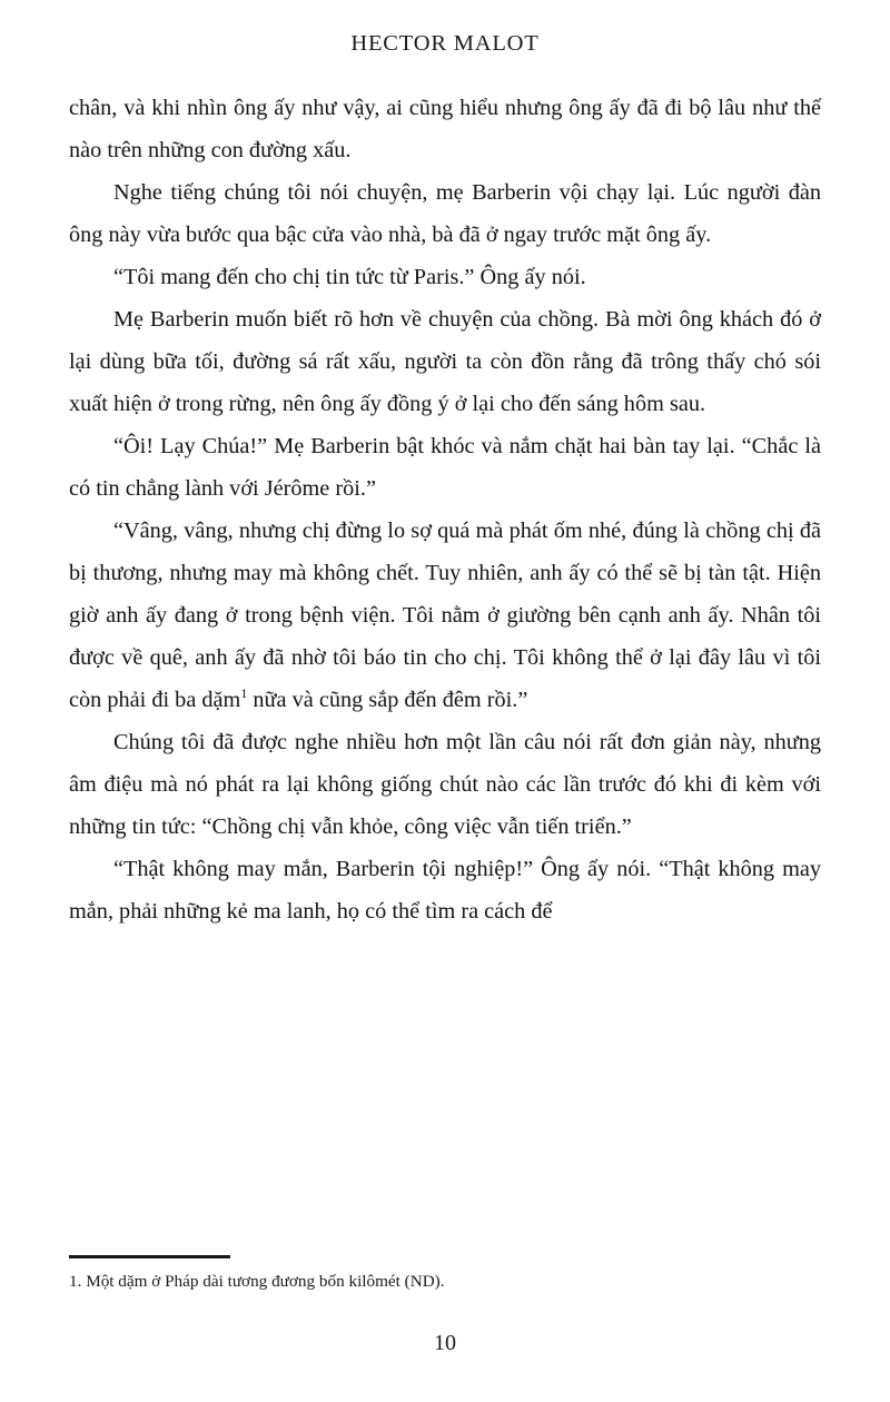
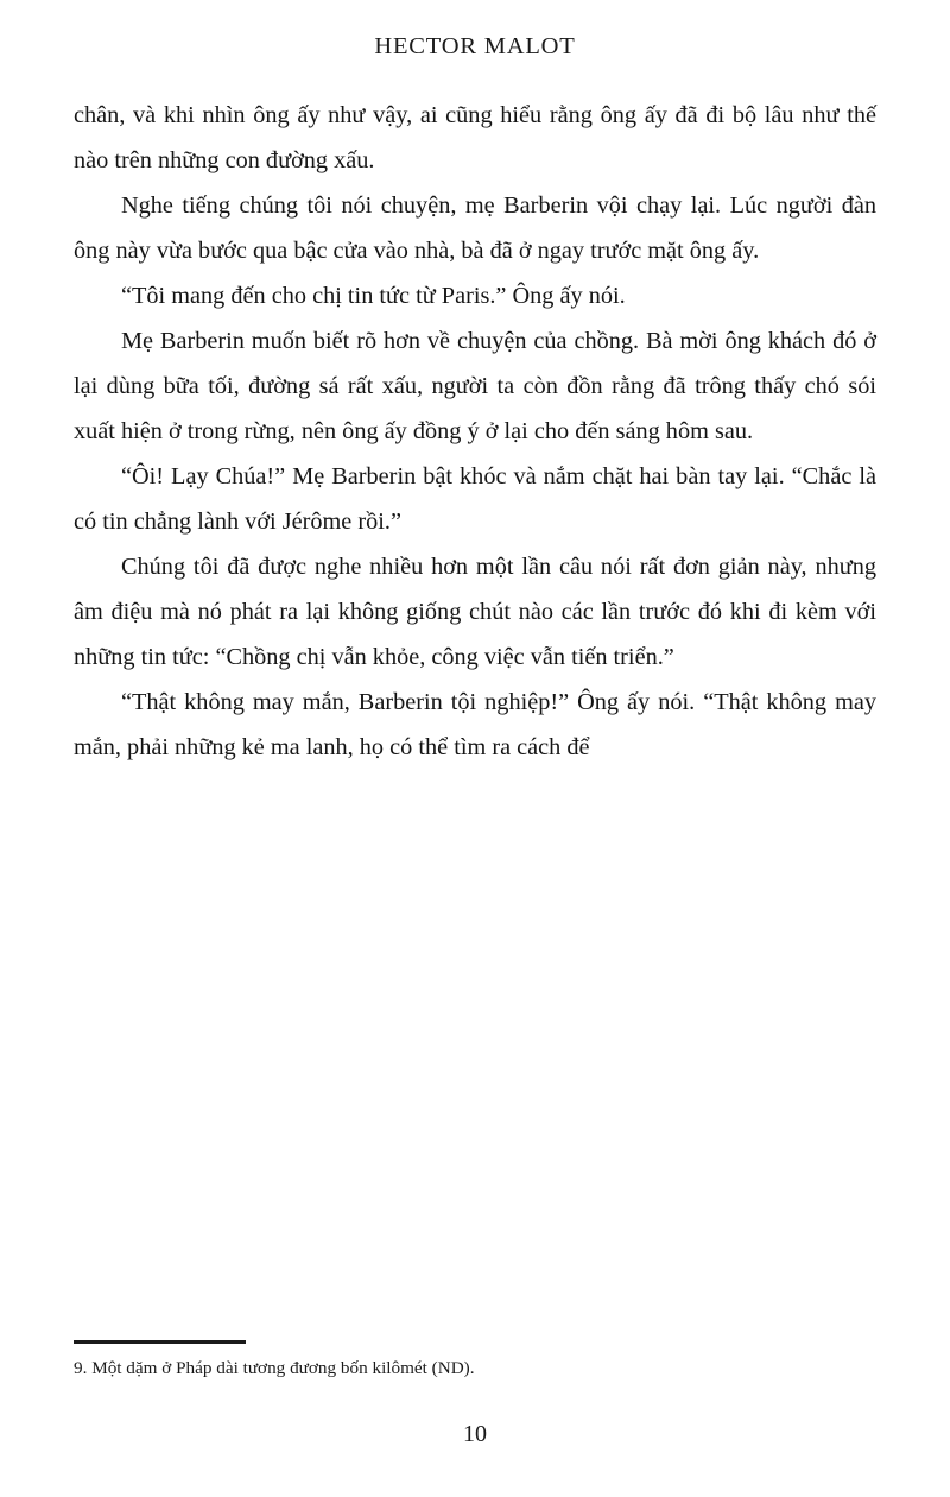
  HECTOR MALOT
- chân, và khi nhìn ông ấy như vậy, ai cũng hiểu nhưng ông ấy đã đi bộ lâu như thế nào trên những con đường xấu.
+ chân, và khi nhìn ông ấy như vậy, ai cũng hiểu rằng ông ấy đã đi bộ lâu như thế nào trên những con đường xấu.
  Nghe tiếng chúng tôi nói chuyện, mẹ Barberin vội chạy lại. Lúc người đàn ông này vừa bước qua bậc cửa vào nhà, bà đã ở ngay trước mặt ông ấy.
  “Tôi mang đến cho chị tin tức từ Paris.” Ông ấy nói.
  Mẹ Barberin muốn biết rõ hơn về chuyện của chồng. Bà mời ông khách đó ở lại dùng bữa tối, đường sá rất xấu, người ta còn đồn rằng đã trông thấy chó sói xuất hiện ở trong rừng, nên ông ấy đồng ý ở lại cho đến sáng hôm sau.
  “Ôi! Lạy Chúa!” Mẹ Barberin bật khóc và nắm chặt hai bàn tay lại. “Chắc là có tin chẳng lành với Jérôme rồi.”
- “Vâng, vâng, nhưng chị đừng lo sợ quá mà phát ốm nhé, đúng là chồng chị đã bị thương, nhưng may mà không chết. Tuy nhiên, anh ấy có thể sẽ bị tàn tật. Hiện giờ anh ấy đang ở trong bệnh viện. Tôi nằm ở giường bên cạnh anh ấy. Nhân tôi được về quê, anh ấy đã nhờ tôi báo tin cho chị. Tôi không thể ở lại đây lâu vì tôi còn phải đi ba dặm1 nữa và cũng sắp đến đêm rồi.”
  Chúng tôi đã được nghe nhiều hơn một lần câu nói rất đơn giản này, nhưng âm điệu mà nó phát ra lại không giống chút nào các lần trước đó khi đi kèm với những tin tức: “Chồng chị vẫn khỏe, công việc vẫn tiến triển.”
  “Thật không may mắn, Barberin tội nghiệp!” Ông ấy nói. “Thật không may mắn, phải những kẻ ma lanh, họ có thể tìm ra cách để
- 1. Một dặm ở Pháp dài tương đương bốn kilômét (ND).
+ 9. Một dặm ở Pháp dài tương đương bốn kilômét (ND).
  10
